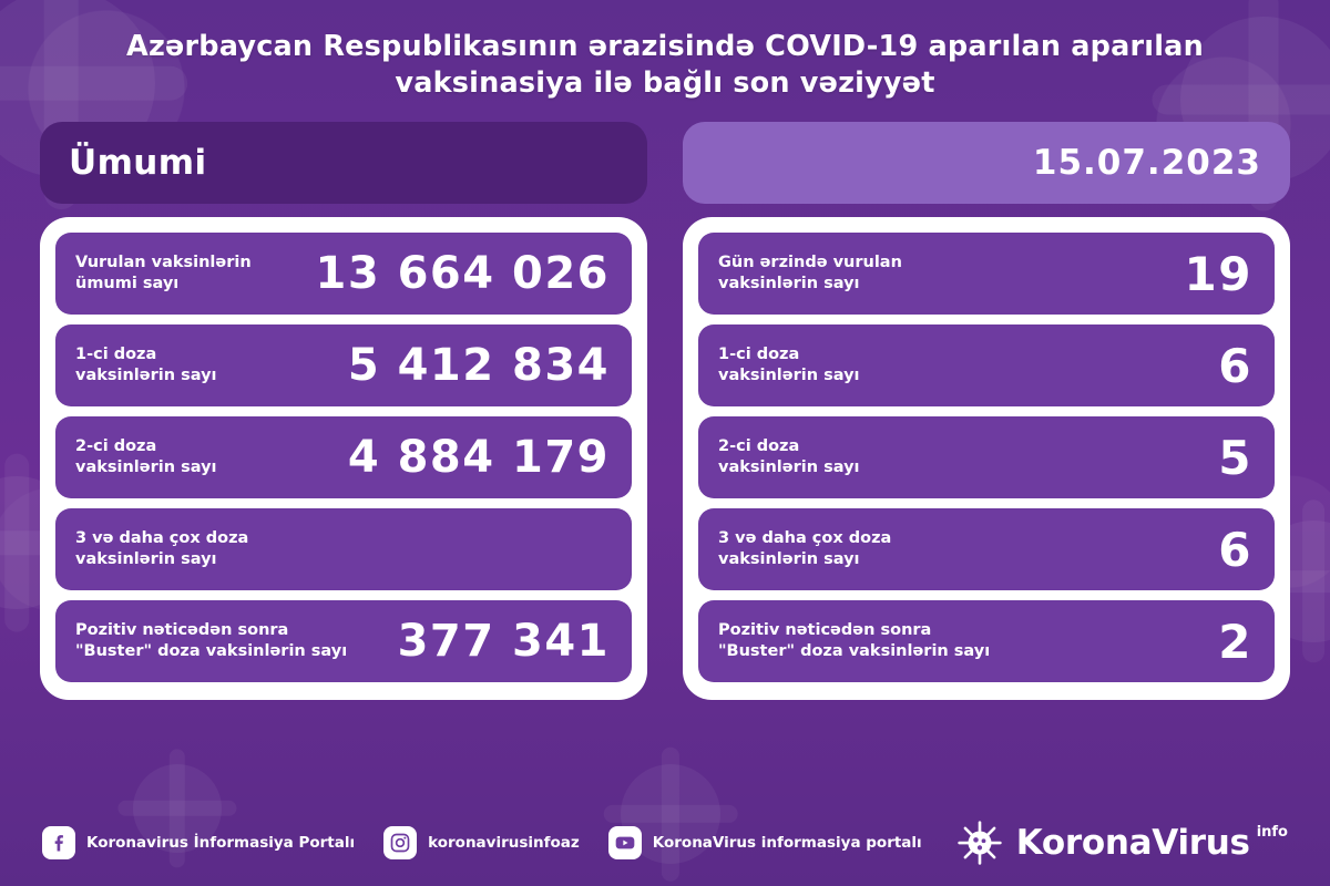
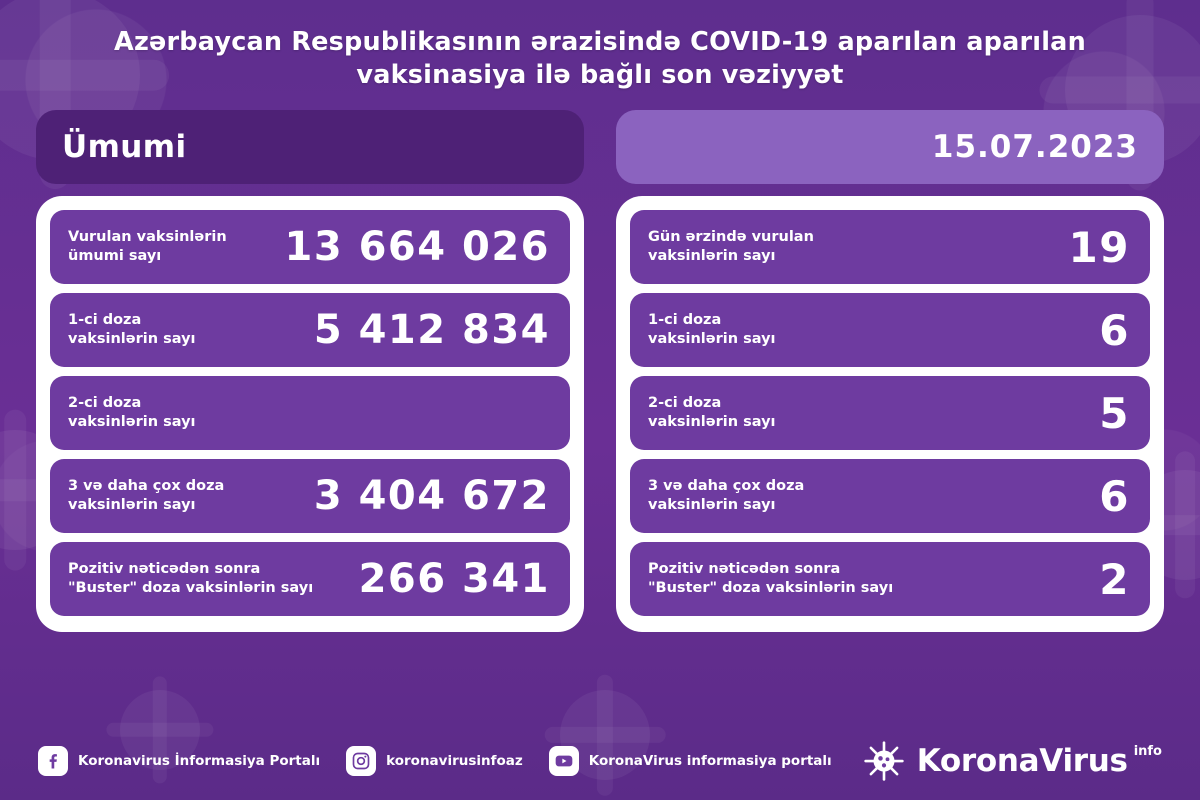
  Azərbaycan Respublikasının ərazisində COVID-19 aparılan aparılan vaksinasiya ilə bağlı son vəziyyət
  Ümumi
  Vurulan vaksinlərin
  ümumi sayı
  13 664 026
  1-ci doza
  vaksinlərin sayı
  5 412 834
  2-ci doza
  vaksinlərin sayı
- 4 884 179
  3 və daha çox doza
  vaksinlərin sayı
+ 3 404 672
  Pozitiv nəticədən sonra
  "Buster" doza vaksinlərin sayı
- 377 341
+ 266 341
  15.07.2023
  Gün ərzində vurulan
  vaksinlərin sayı
  19
  1-ci doza
  vaksinlərin sayı
  6
  2-ci doza
  vaksinlərin sayı
  5
  3 və daha çox doza
  vaksinlərin sayı
  6
  Pozitiv nəticədən sonra
  "Buster" doza vaksinlərin sayı
  2
  Koronavirus İnformasiya Portalı
  koronavirusinfoaz
  KoronaVirus informasiya portalı
  KoronaVirus
  info
